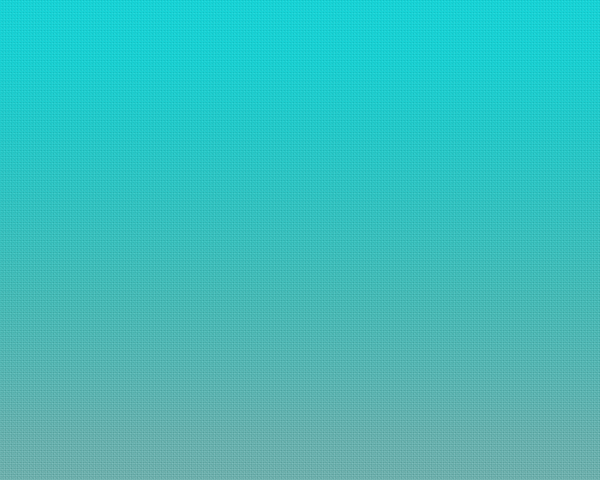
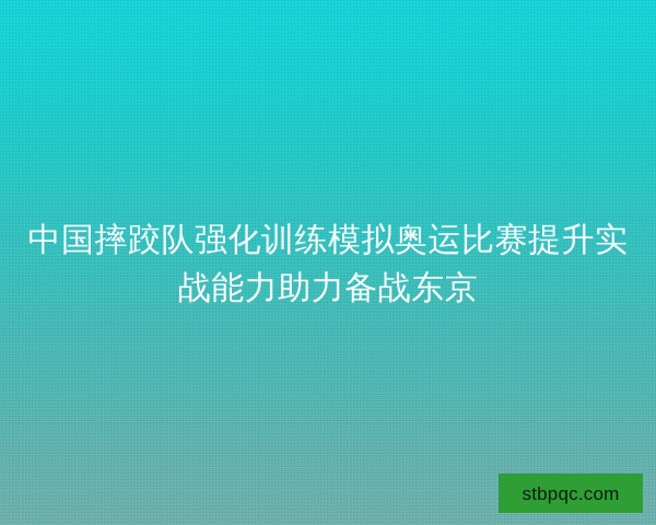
+ 中国摔跤队强化训练模拟奥运比赛提升实战能力助力备战东京
+ stbpqc.com
